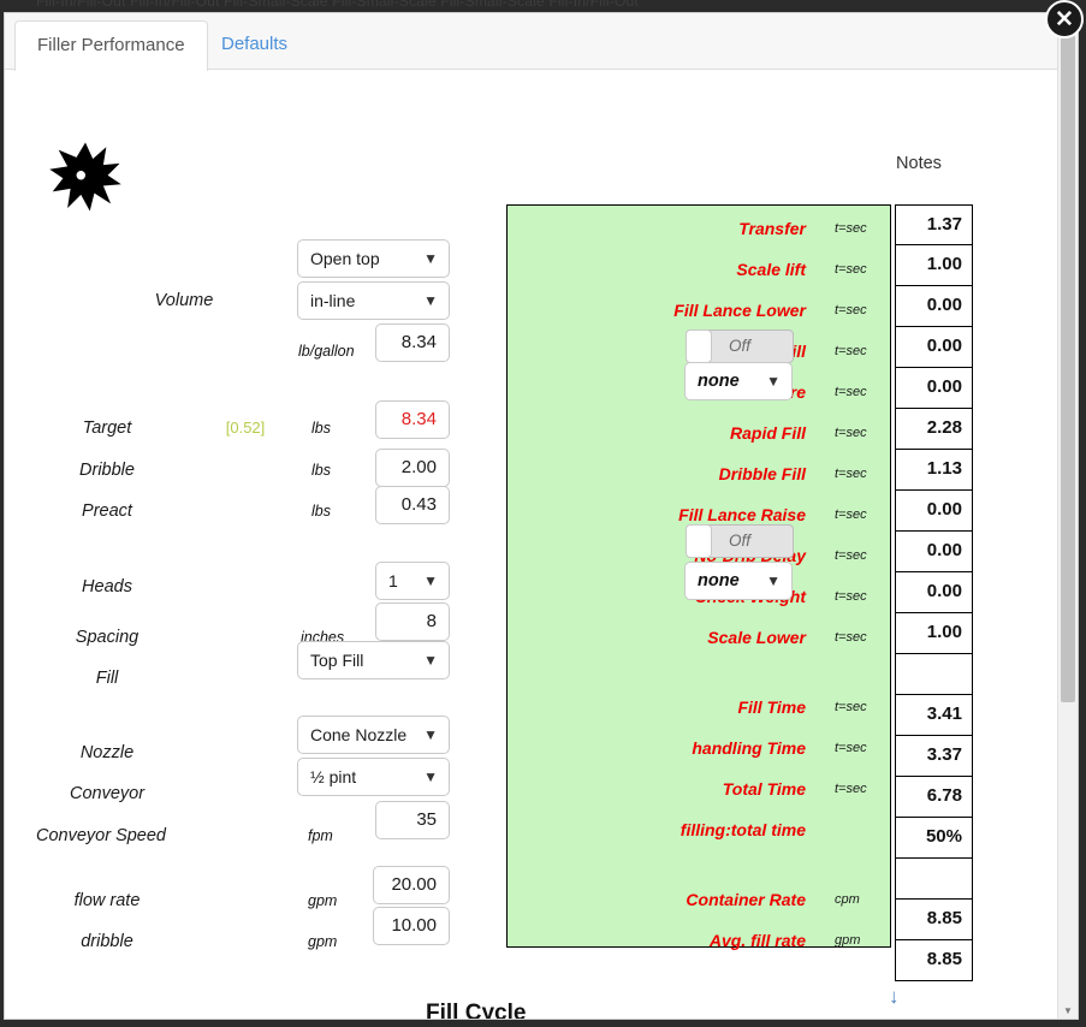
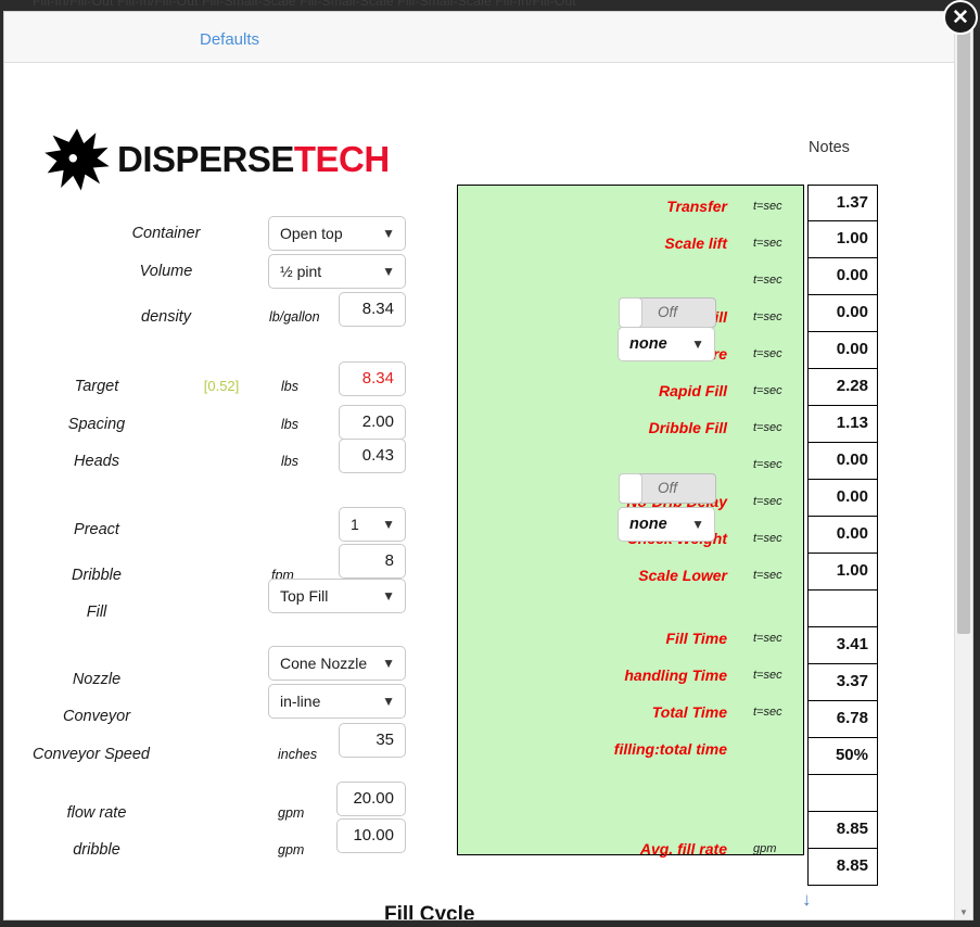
- Filler Performance
  Defaults
+ DISPERSETECH
  Notes
+ Container
  Open top
  ▼
  Volume
- in-line
+ ½ pint
  ▼
+ density
  lb/gallon
  8.34
  Target
  [0.52]
  lbs
  8.34
- Dribble
+ Spacing
  lbs
  2.00
- Preact
+ Heads
  lbs
  0.43
- Heads
+ Preact
  1
  ▼
- Spacing
+ Dribble
- inches
+ fpm
  8
  Fill
  Top Fill
  ▼
  Nozzle
  Cone Nozzle
  ▼
  Conveyor
- ½ pint
+ in-line
  ▼
  Conveyor Speed
- fpm
+ inches
  35
  flow rate
  gpm
  20.00
  dribble
  gpm
  10.00
  Transfer
  t=sec
  Scale lift
  t=sec
- Fill Lance Lower
  t=sec
  t=sec
  t=sec
  Rapid Fill
  t=sec
  Dribble Fill
  t=sec
- Fill Lance Raise
  t=sec
  t=sec
  t=sec
  Scale Lower
  t=sec
  Fill Time
  t=sec
  handling Time
  t=sec
  Total Time
  t=sec
  filling:total time
- Container Rate
- cpm
  Avg. fill rate
  gpm
  Off
  none
  ▼
  Off
  none
  ▼
  1.37
  1.00
  0.00
  0.00
  0.00
  2.28
  1.13
  0.00
  0.00
  0.00
  1.00
  3.41
  3.37
  6.78
  50%
  8.85
  8.85
  Fill Cycle
  ↓
  ▼
  ✕
